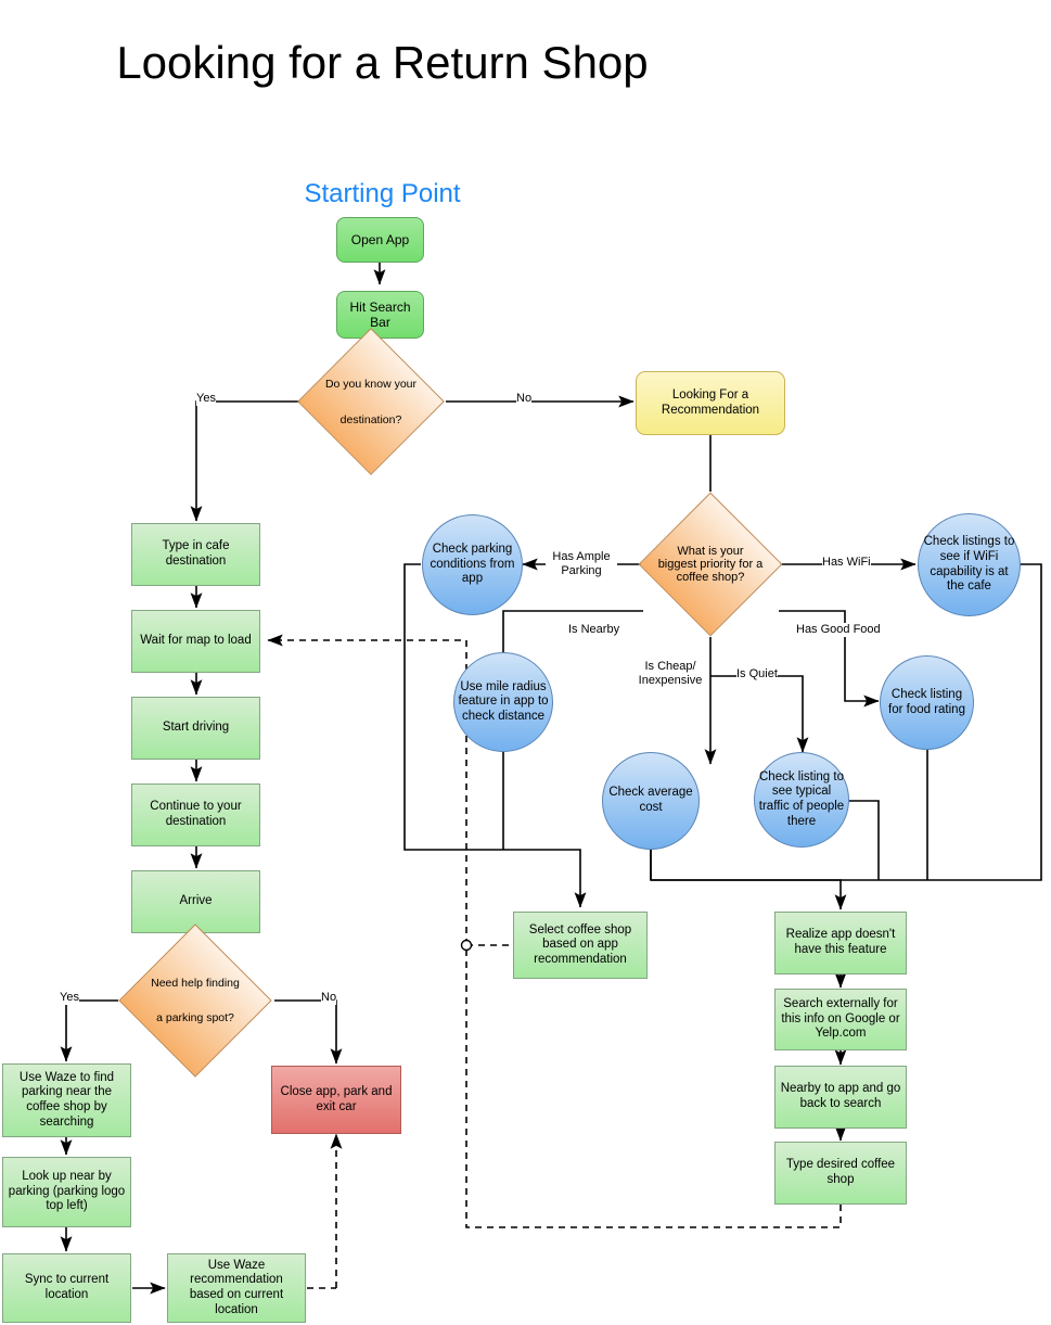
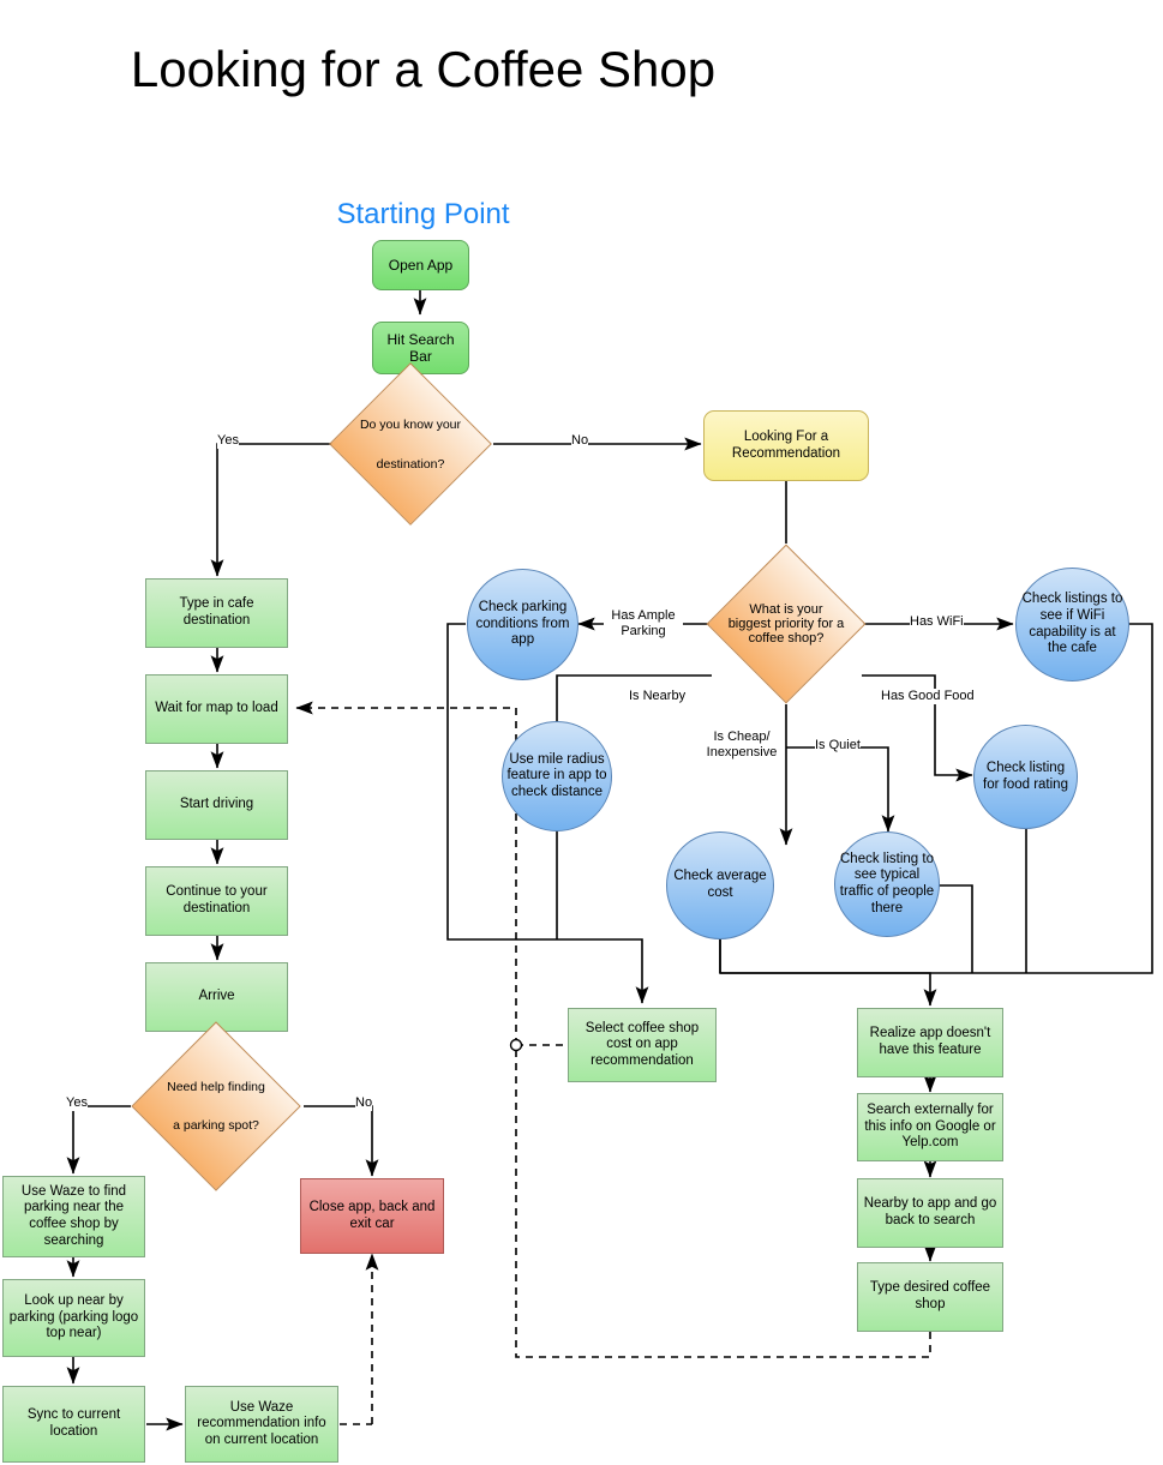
- Looking for a Return Shop
+ Looking for a Coffee Shop
  Starting Point
  Open App
  Hit Search Bar
  Do you know your
  destination?
  Looking For a Recommendation
  Type in cafe destination
  Wait for map to load
  Start driving
  Continue to your destination
  Arrive
  Need help finding
  a parking spot?
  Use Waze to find parking near the coffee shop by searching
- Look up near by parking (parking logo top left)
+ Look up near by parking (parking logo top near)
  Sync to current location
- Use Waze recommendation based on current location
+ Use Waze recommendation info on current location
- Close app, park and exit car
+ Close app, back and exit car
  What is your
  biggest priority for a
  coffee shop?
  Check parking conditions from app
  Use mile radius feature in app to check distance
  Check average cost
  Check listing to see typical traffic of people there
  Check listings to see if WiFi capability is at the cafe
  Check listing for food rating
- Select coffee shop based on app recommendation
+ Select coffee shop cost on app recommendation
  Realize app doesn't have this feature
  Search externally for this info on Google or Yelp.com
  Nearby to app and go back to search
  Type desired coffee shop
  Yes
  No
  Has Ample Parking
  Has WiFi
  Is Nearby
  Is Cheap/ Inexpensive
  Is Quiet
  Has Good Food
  Yes
  No
